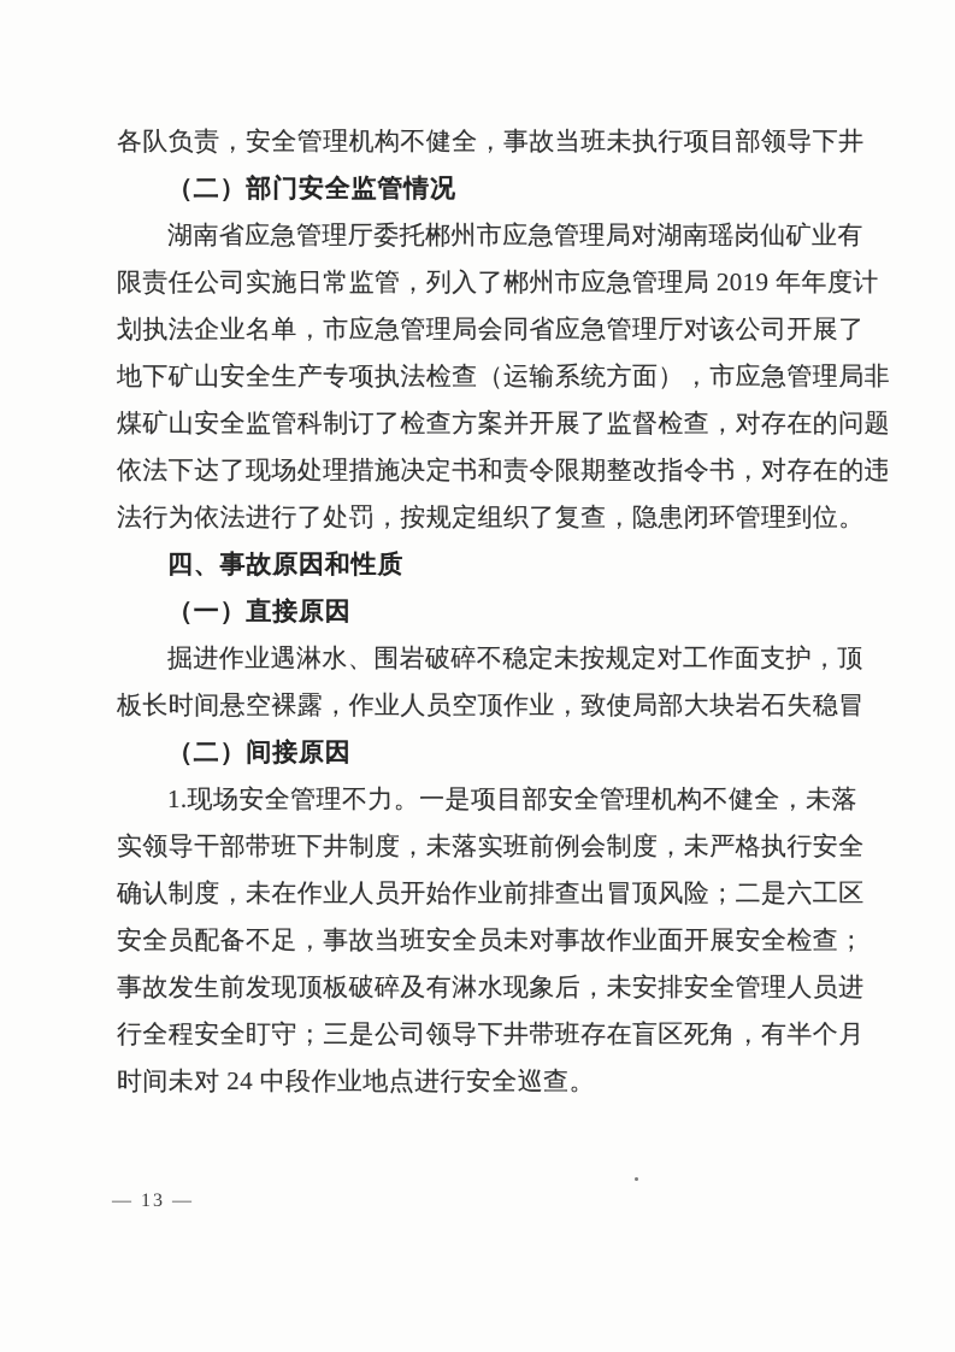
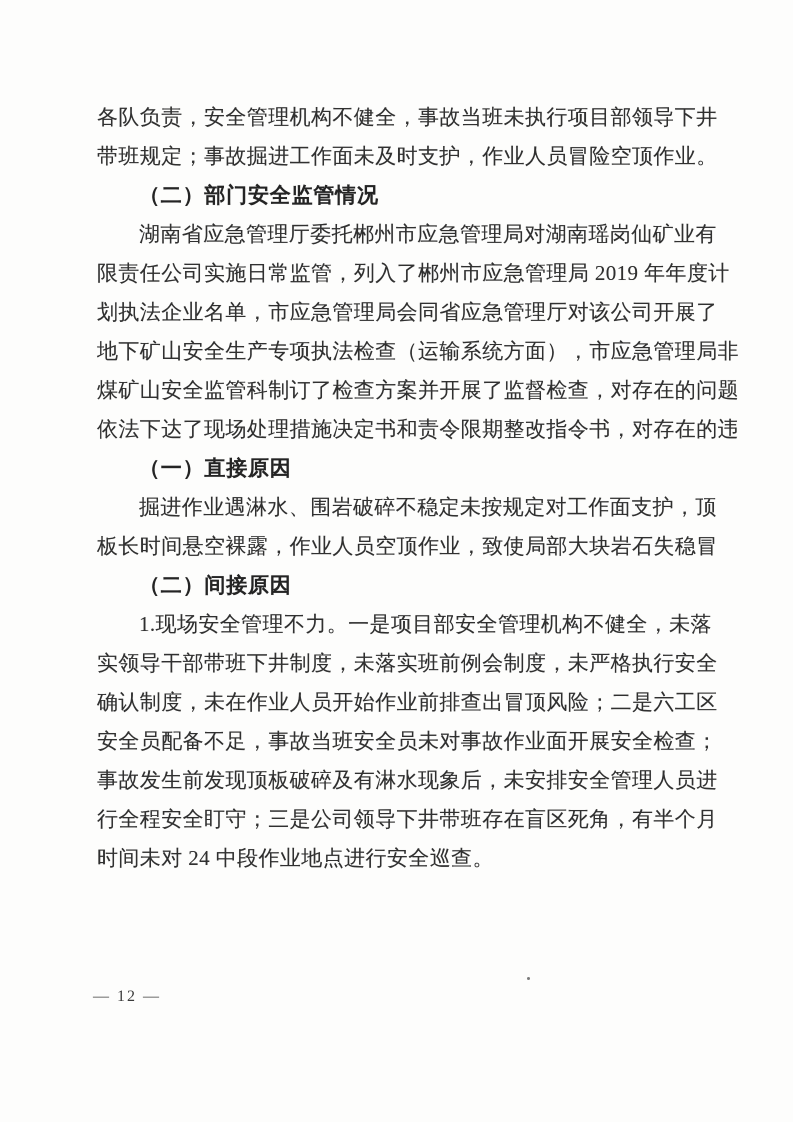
  各队负责，安全管理机构不健全，事故当班未执行项目部领导下井
+ 带班规定；事故掘进工作面未及时支护，作业人员冒险空顶作业。
  （二）部门安全监管情况
  湖南省应急管理厅委托郴州市应急管理局对湖南瑶岗仙矿业有
  限责任公司实施日常监管，列入了郴州市应急管理局 2019 年年度计
  划执法企业名单，市应急管理局会同省应急管理厅对该公司开展了
  地下矿山安全生产专项执法检查（运输系统方面），市应急管理局非
  煤矿山安全监管科制订了检查方案并开展了监督检查，对存在的问题
  依法下达了现场处理措施决定书和责令限期整改指令书，对存在的违
- 法行为依法进行了处罚，按规定组织了复查，隐患闭环管理到位。
- 四、事故原因和性质
  （一）直接原因
  掘进作业遇淋水、围岩破碎不稳定未按规定对工作面支护，顶
  板长时间悬空裸露，作业人员空顶作业，致使局部大块岩石失稳冒
  （二）间接原因
  1.现场安全管理不力。一是项目部安全管理机构不健全，未落
  实领导干部带班下井制度，未落实班前例会制度，未严格执行安全
  确认制度，未在作业人员开始作业前排查出冒顶风险；二是六工区
  安全员配备不足，事故当班安全员未对事故作业面开展安全检查；
  事故发生前发现顶板破碎及有淋水现象后，未安排安全管理人员进
  行全程安全盯守；三是公司领导下井带班存在盲区死角，有半个月
  时间未对 24 中段作业地点进行安全巡查。
- — 13 —
+ — 12 —
